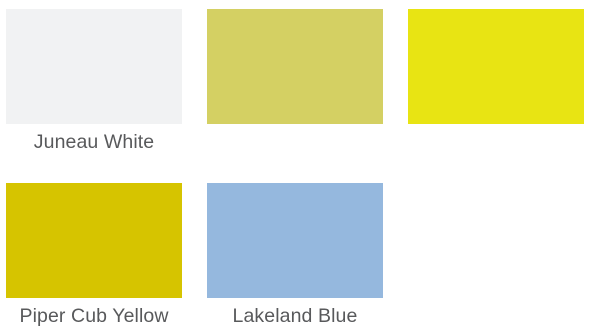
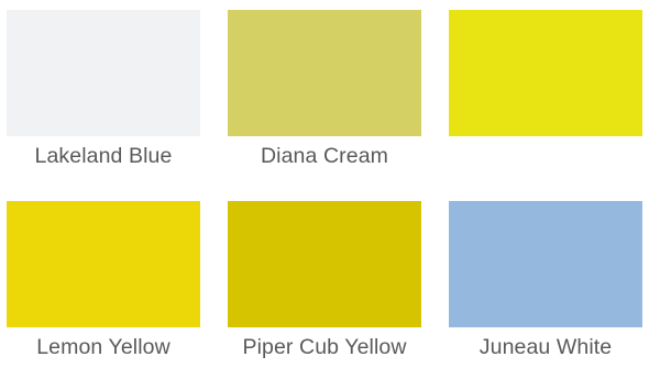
- Juneau White
+ Lakeland Blue
+ Diana Cream
+ Lemon Yellow
  Piper Cub Yellow
- Lakeland Blue
+ Juneau White
